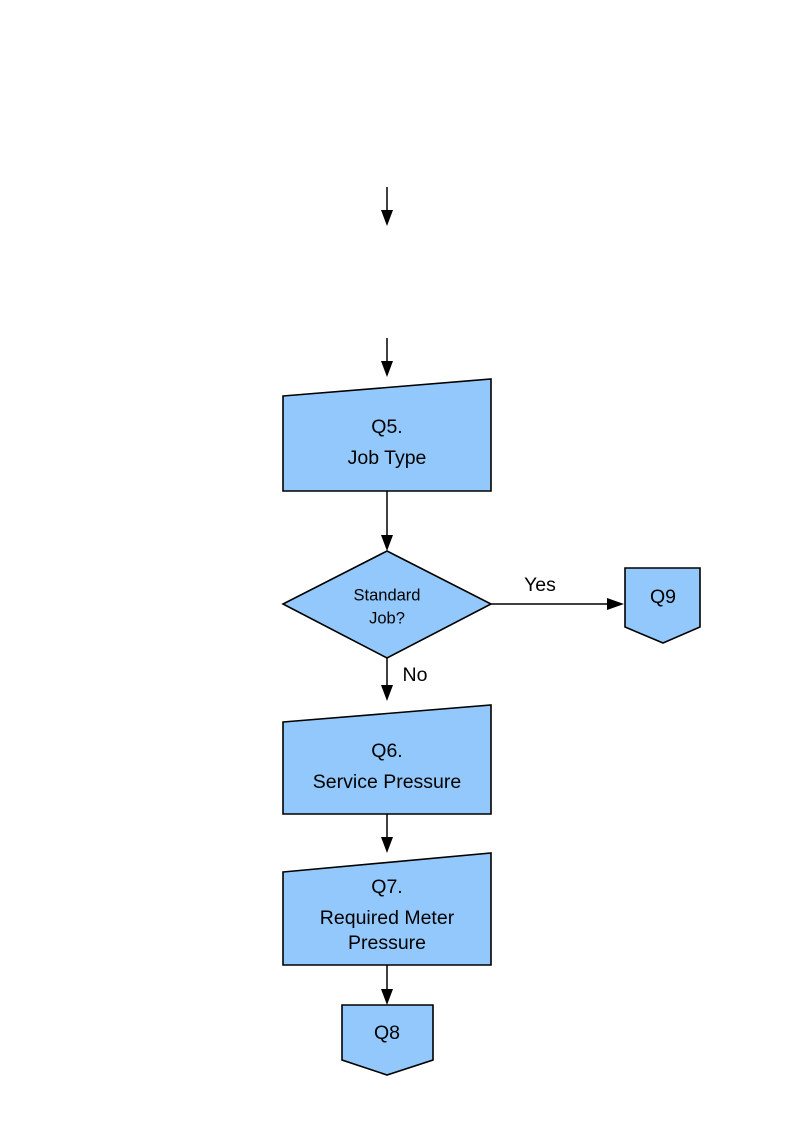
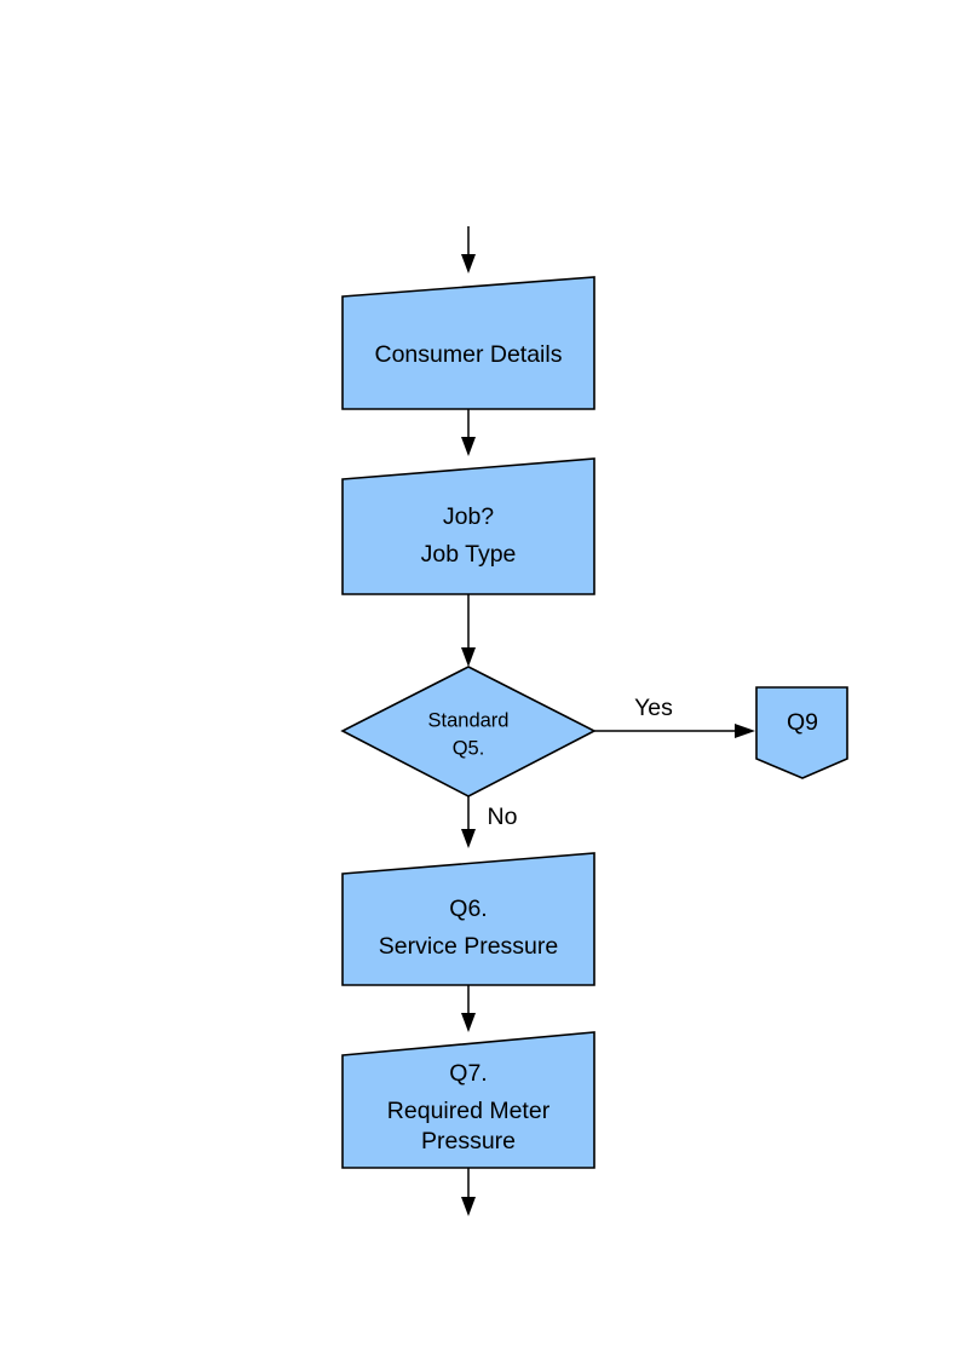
+ Consumer Details
- Q5.
+ Job?
  Job Type
  Standard
- Job?
+ Q5.
  Yes
  Q9
  No
  Q6.
  Service Pressure
  Q7.
  Required Meter
  Pressure
- Q8
